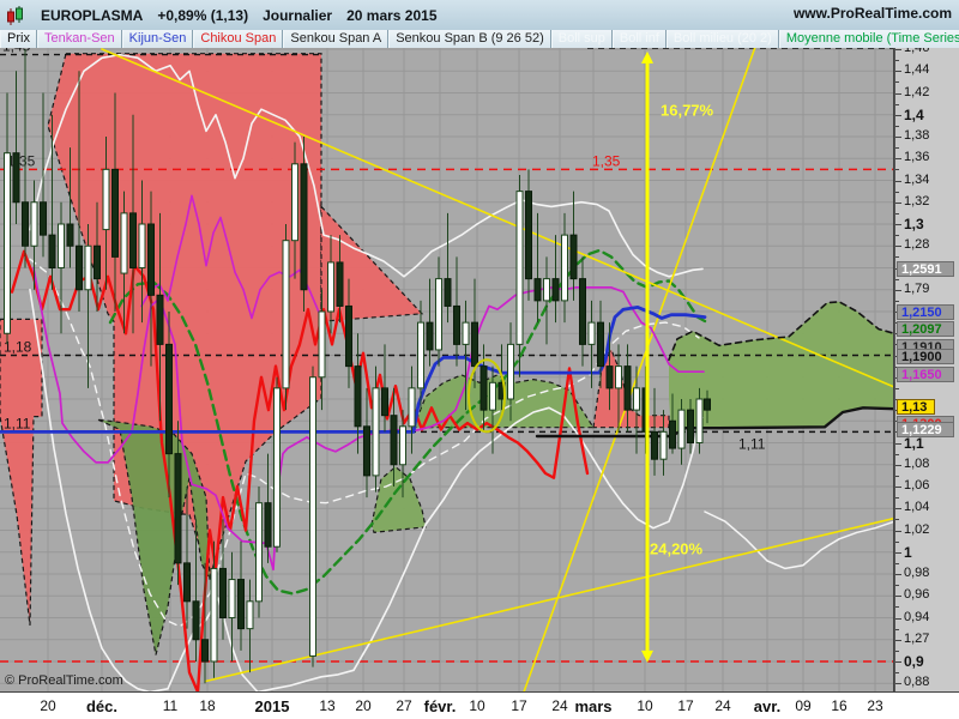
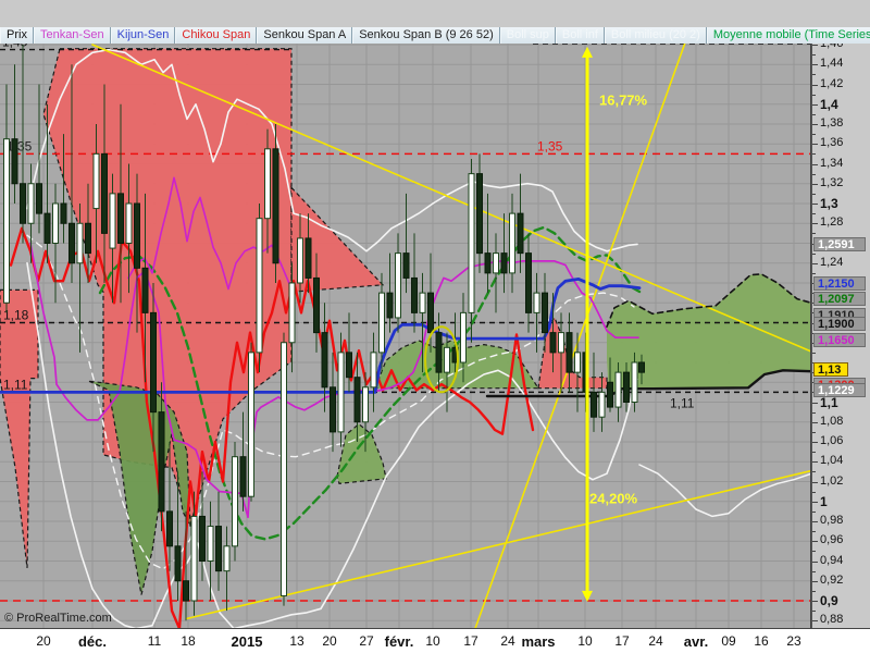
  135
  1,35
  1,18
  1,11
  1,11
  16,77%
  24,20%
  1,46
  1,44
  1,42
  1,4
  1,38
  1,36
  1,34
  1,32
  1,3
  1,28
- 1,79
+ 1,24
  1,1
  1,08
  1,06
  1,04
  1,02
  1
  0,98
  0,96
  0,94
- 1,27
+ 0,92
  0,9
  0,88
  1,2591
  1,2150
  1,2097
  1,1910
  1,1900
  1,1650
  1,13
  1,1229
  20
  déc.
  11
  18
  2015
  13
  20
  27
  févr.
  10
  17
  24
  mars
  10
  17
  24
  avr.
  09
  16
  23
  © ProRealTime.com
- EUROPLASMA
- +0,89% (1,13)
- Journalier
- 20 mars 2015
- www.ProRealTime.com
  Prix
  Tenkan-Sen
  Kijun-Sen
  Chikou Span
  Senkou Span A
  Senkou Span B (9 26 52)
  Boll sup
  Boll inf
  Boll milieu (20 2)
  Moyenne mobile (Time Series
